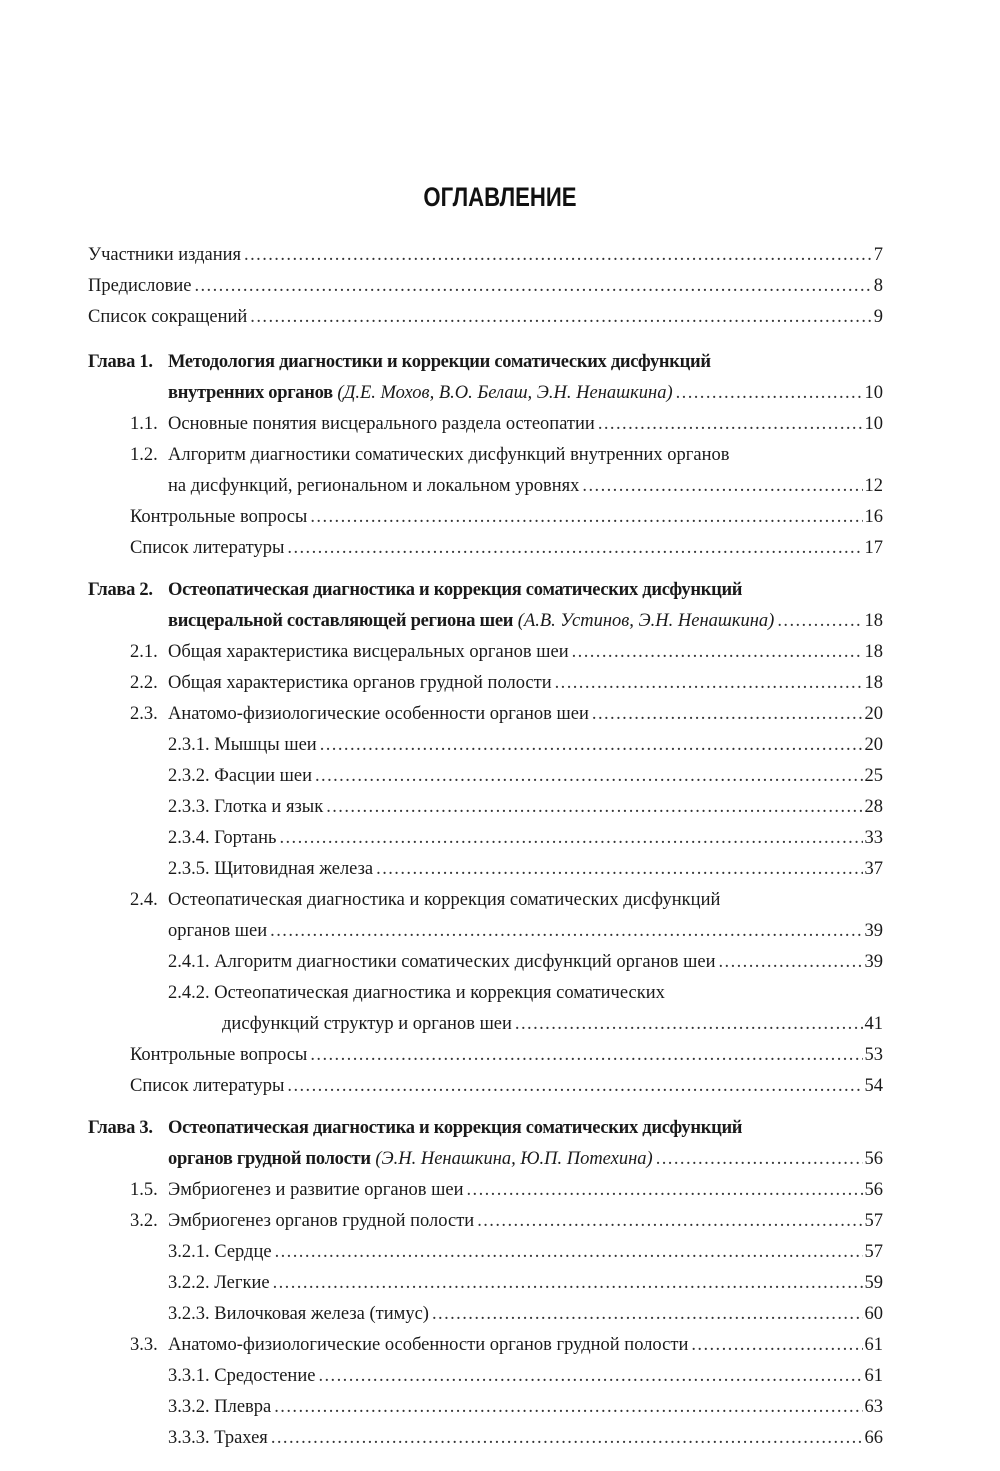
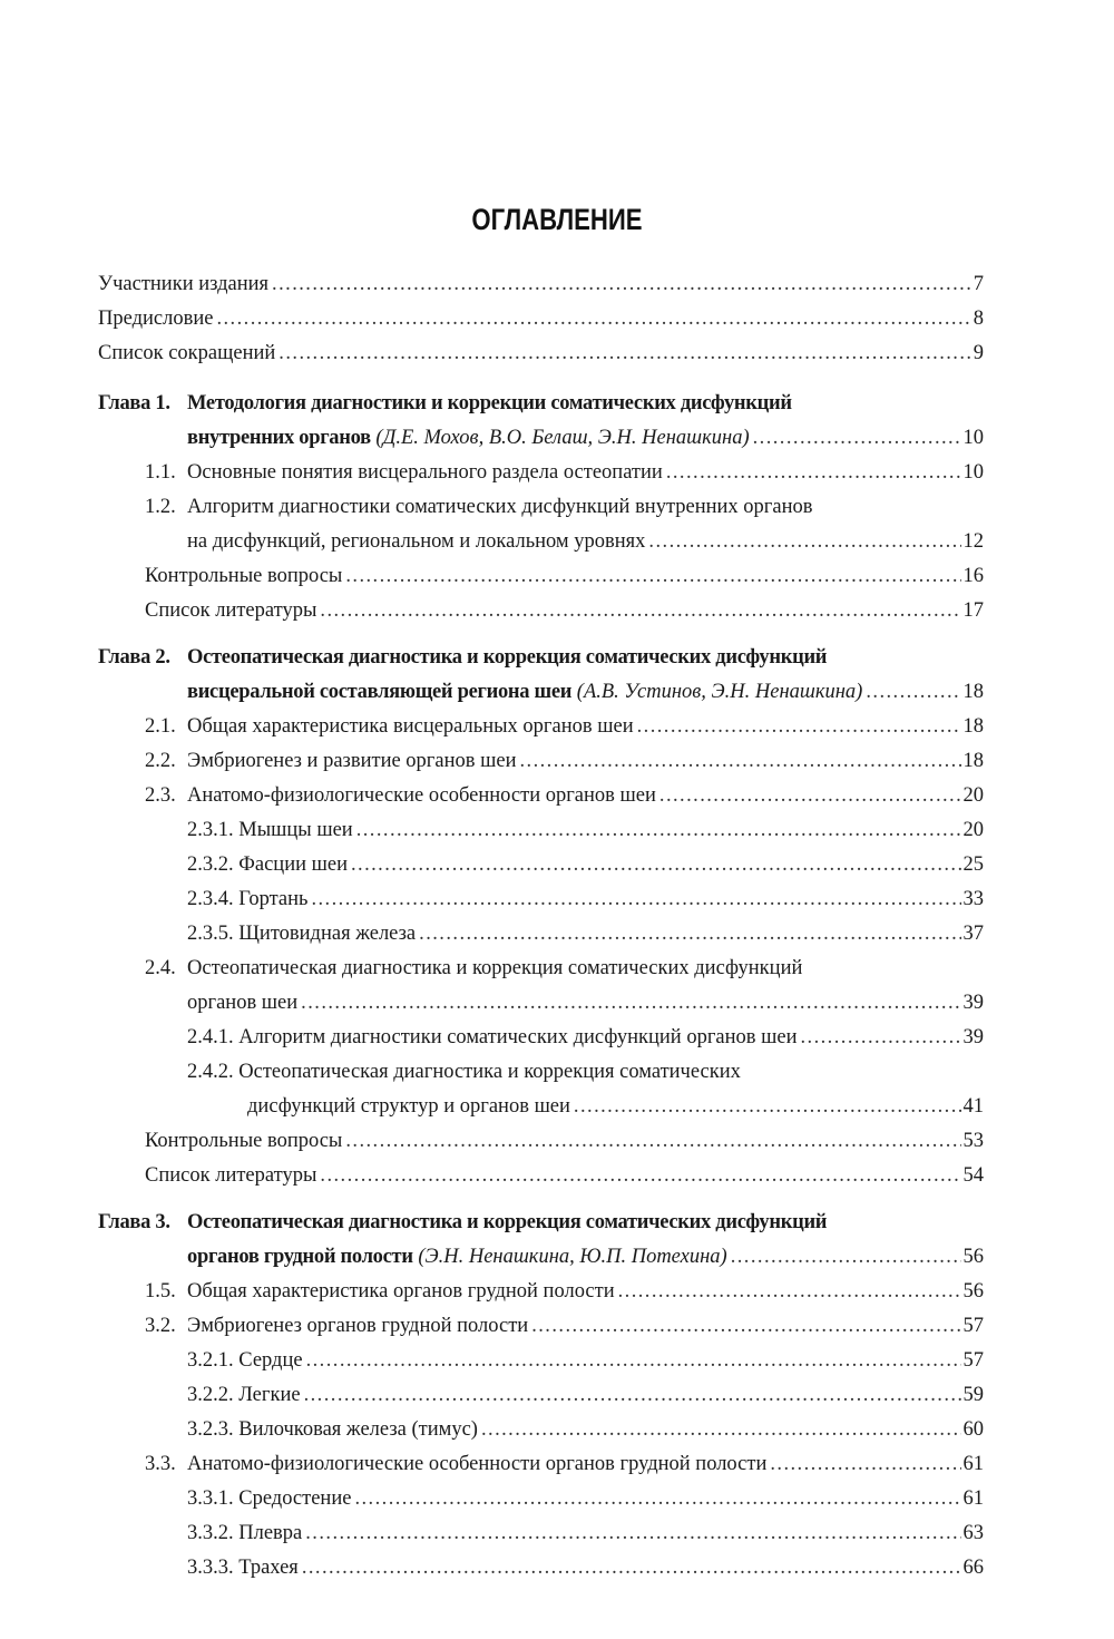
  ОГЛАВЛЕНИЕ
  Участники издания
  7
  Предисловие
  8
  Список сокращений
  9
  Глава 1.
  Методология диагностики и коррекции соматических дисфункций
  внутренних органов (Д.Е. Мохов, В.О. Белаш, Э.Н. Ненашкина)
  10
  1.1.
  Основные понятия висцерального раздела остеопатии
  10
  1.2.
  Алгоритм диагностики соматических дисфункций внутренних органов
  на дисфункций, региональном и локальном уровнях
  12
  Контрольные вопросы
  16
  Список литературы
  17
  Глава 2.
  Остеопатическая диагностика и коррекция соматических дисфункций
  висцеральной составляющей региона шеи (А.В. Устинов, Э.Н. Ненашкина)
  18
  2.1.
  Общая характеристика висцеральных органов шеи
  18
  2.2.
- Общая характеристика органов грудной полости
+ Эмбриогенез и развитие органов шеи
  18
  2.3.
  Анатомо-физиологические особенности органов шеи
  20
  2.3.1. Мышцы шеи
  20
  2.3.2. Фасции шеи
  25
- 2.3.3. Глотка и язык
- 28
  2.3.4. Гортань
  33
  2.3.5. Щитовидная железа
  37
  2.4.
  Остеопатическая диагностика и коррекция соматических дисфункций
  органов шеи
  39
  2.4.1. Алгоритм диагностики соматических дисфункций органов шеи
  39
  2.4.2. Остеопатическая диагностика и коррекция соматических
  дисфункций структур и органов шеи
  41
  Контрольные вопросы
  53
  Список литературы
  54
  Глава 3.
  Остеопатическая диагностика и коррекция соматических дисфункций
  органов грудной полости (Э.Н. Ненашкина, Ю.П. Потехина)
  56
  1.5.
- Эмбриогенез и развитие органов шеи
+ Общая характеристика органов грудной полости
  56
  3.2.
  Эмбриогенез органов грудной полости
  57
  3.2.1. Сердце
  57
  3.2.2. Легкие
  59
  3.2.3. Вилочковая железа (тимус)
  60
  3.3.
  Анатомо-физиологические особенности органов грудной полости
  61
  3.3.1. Средостение
  61
  3.3.2. Плевра
  63
  3.3.3. Трахея
  66
